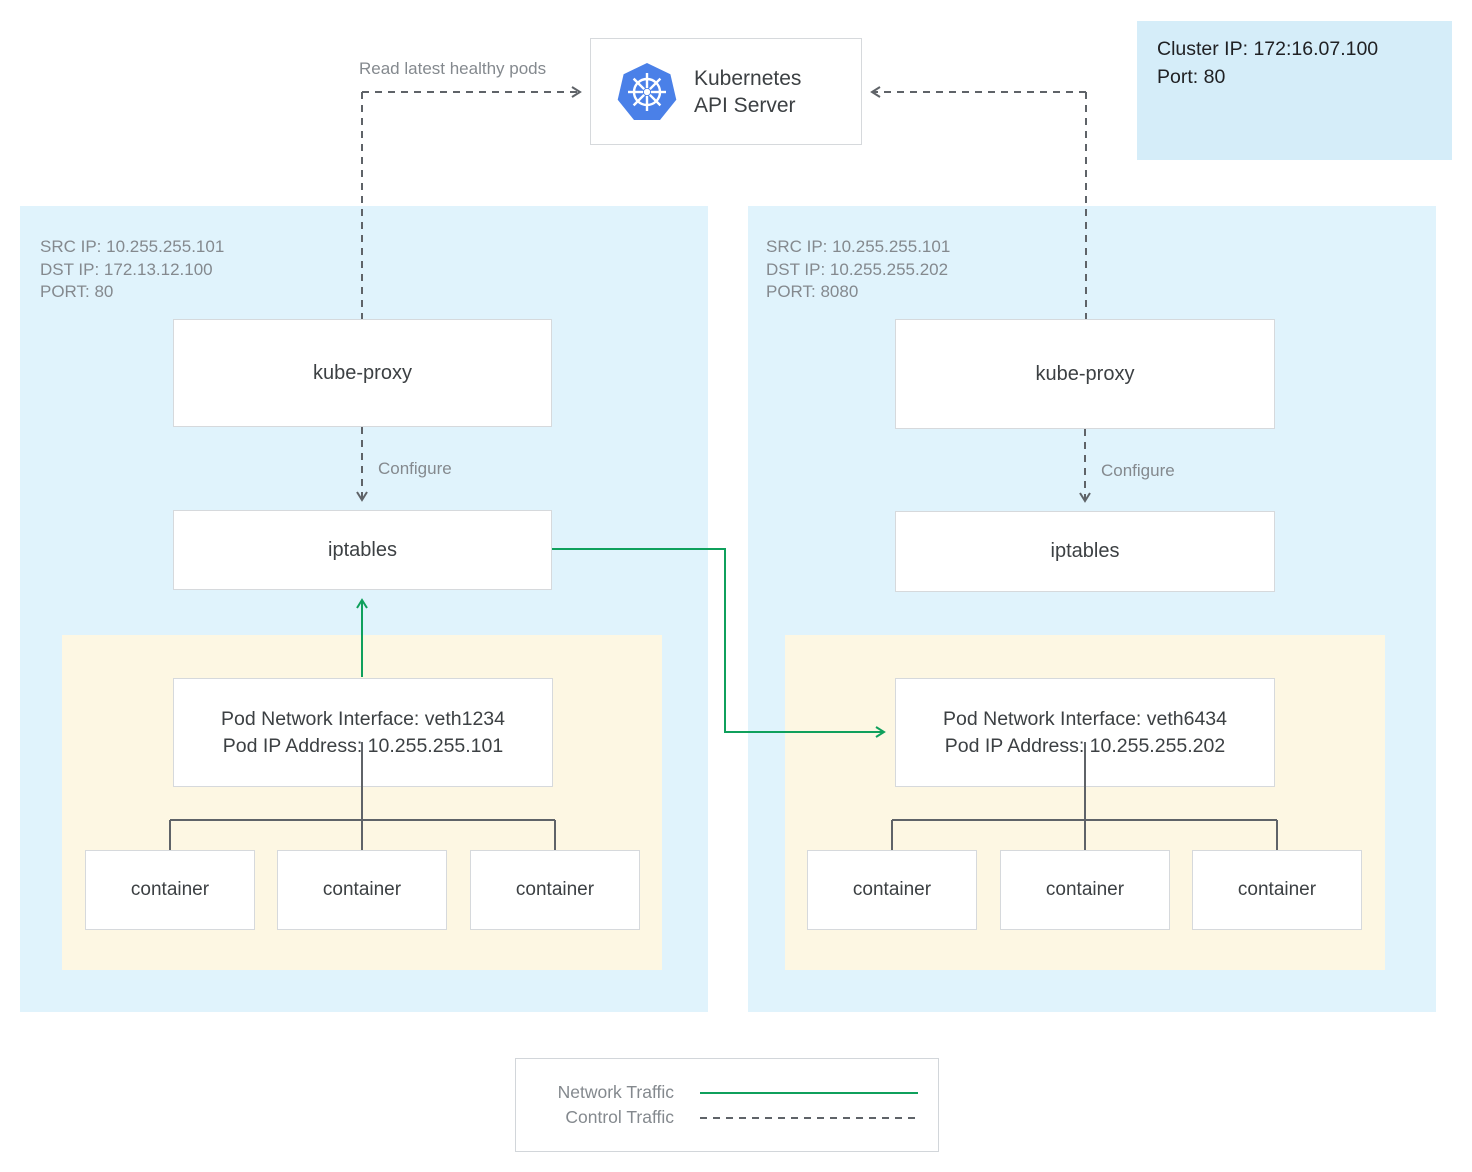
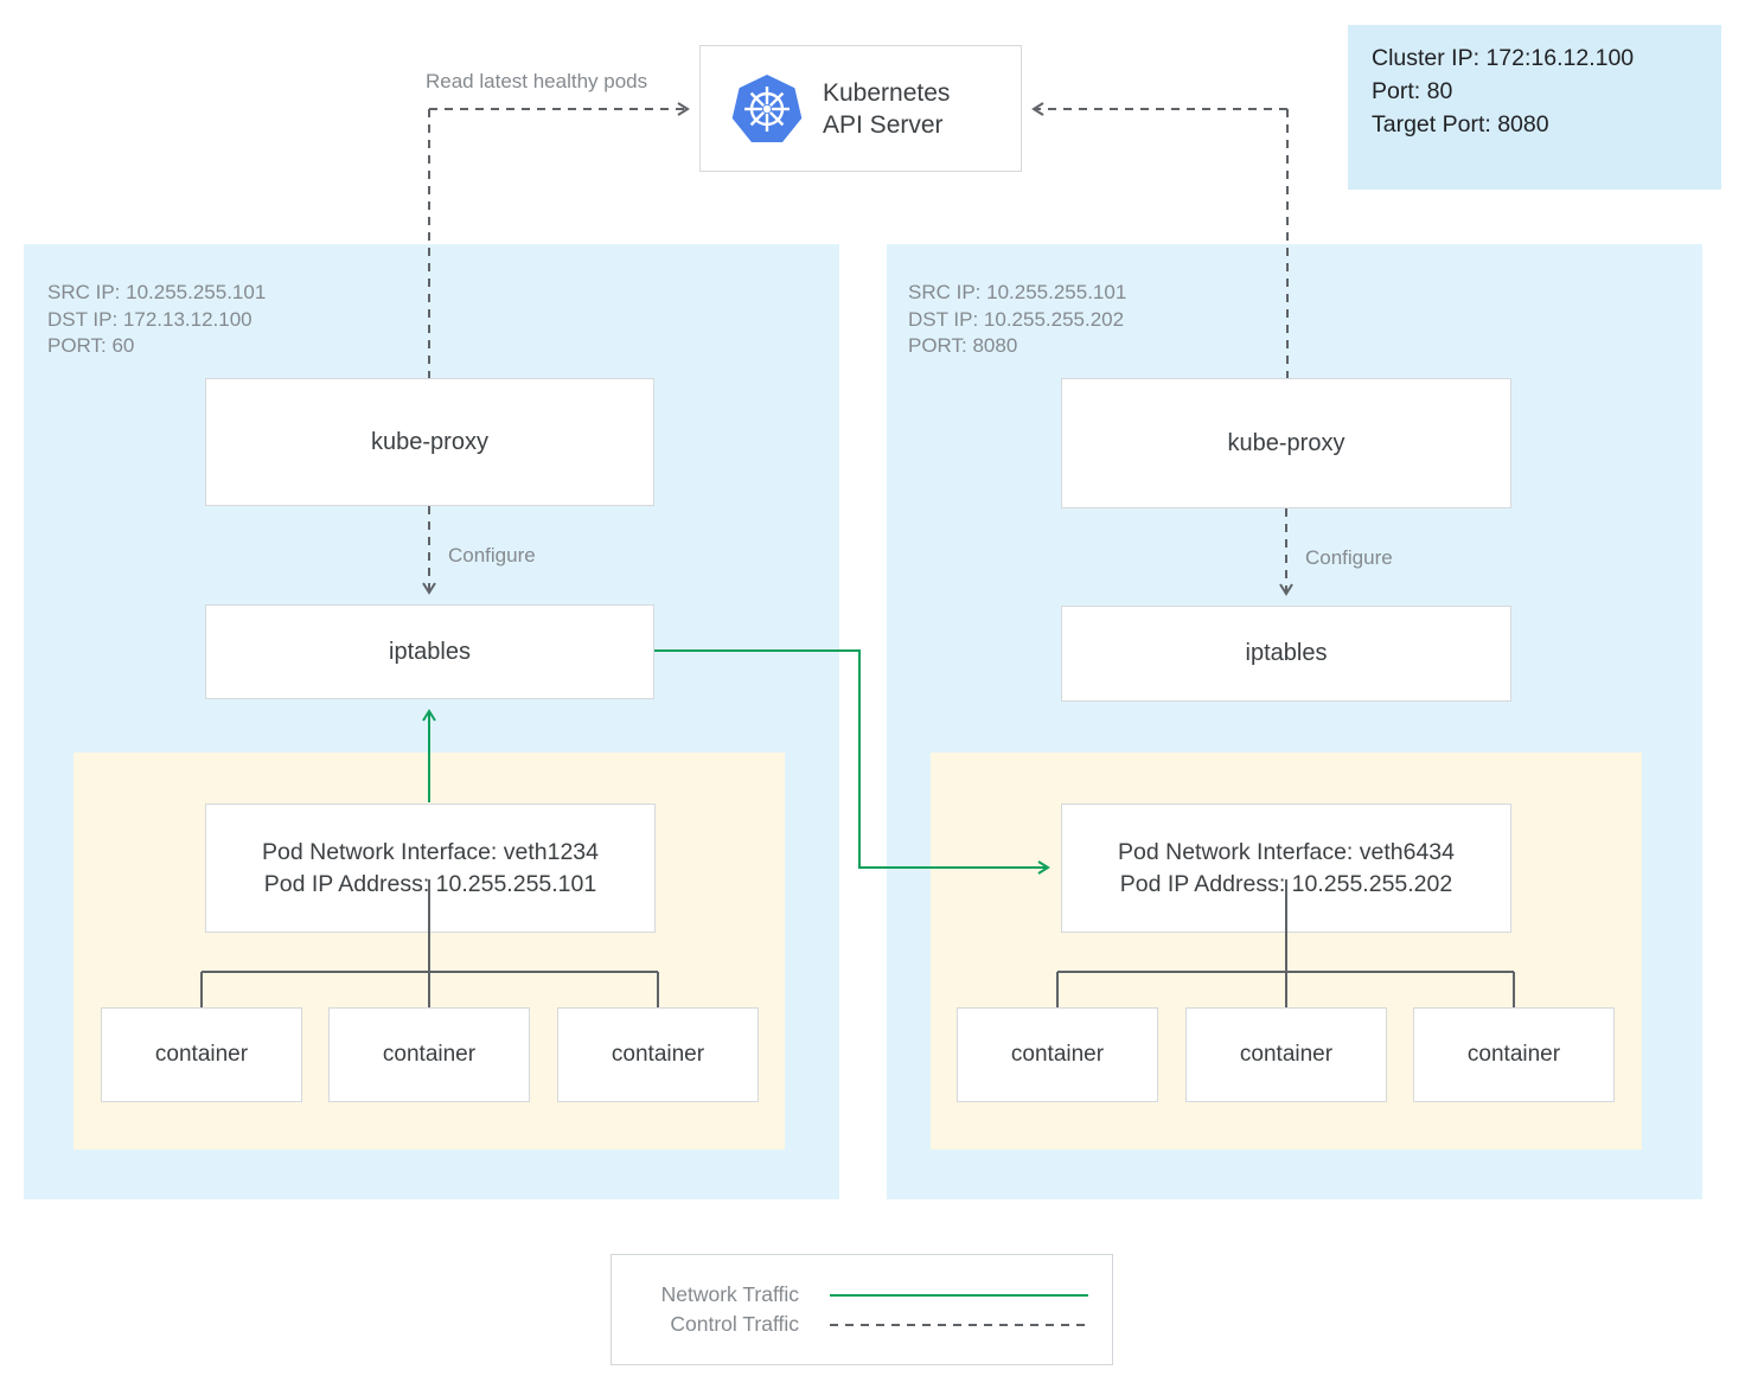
  Kubernetes
  API Server
- Cluster IP: 172:16.07.100
+ Cluster IP: 172:16.12.100
  Port: 80
+ Target Port: 8080
  Read latest healthy pods
  Configure
  Configure
  SRC IP: 10.255.255.101
  DST IP: 172.13.12.100
- PORT: 80
+ PORT: 60
  SRC IP: 10.255.255.101
  DST IP: 10.255.255.202
  PORT: 8080
  kube-proxy
  kube-proxy
  iptables
  iptables
  Pod Network Interface: veth1234
  Pod IP Address: 10.255.255.101
  Pod Network Interface: veth6434
  Pod IP Address: 10.255.255.202
  container
  container
  container
  container
  container
  container
  Network Traffic
  Control Traffic
